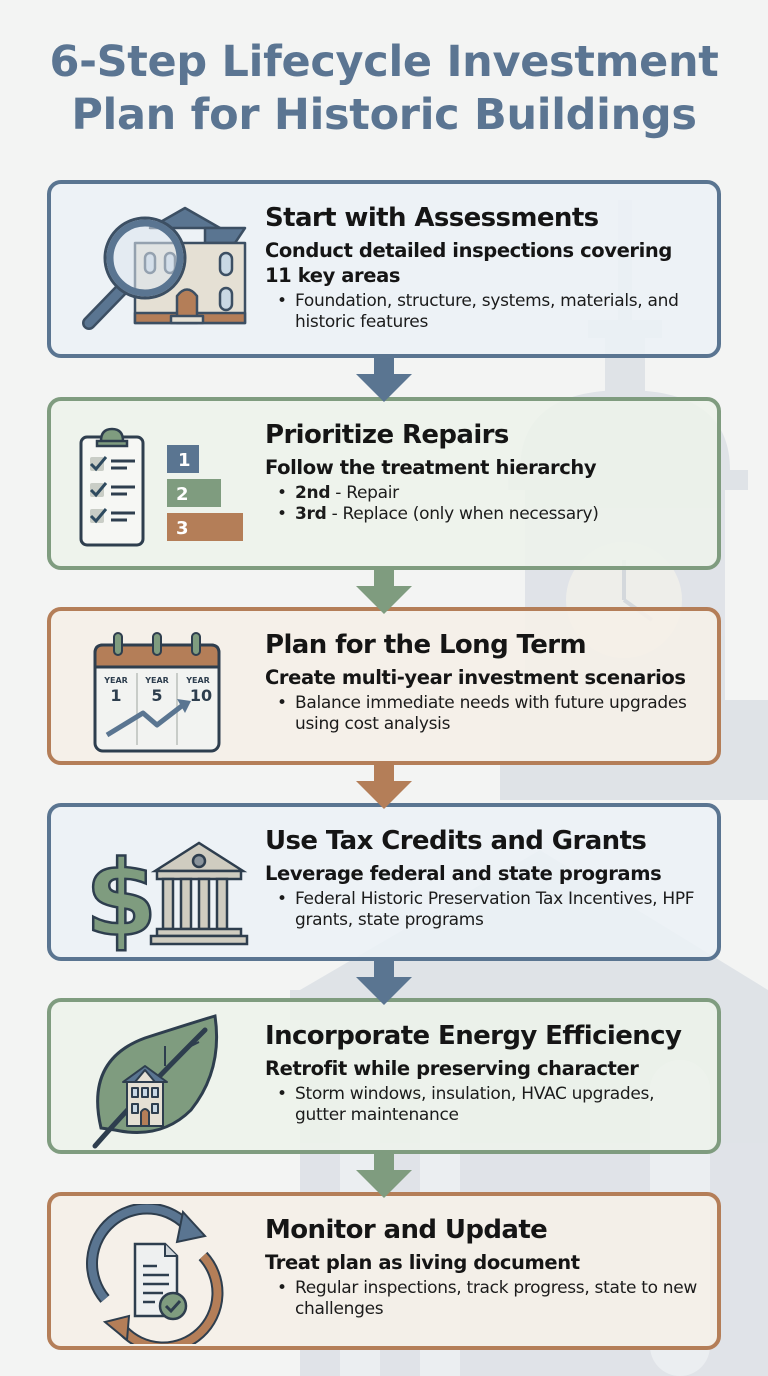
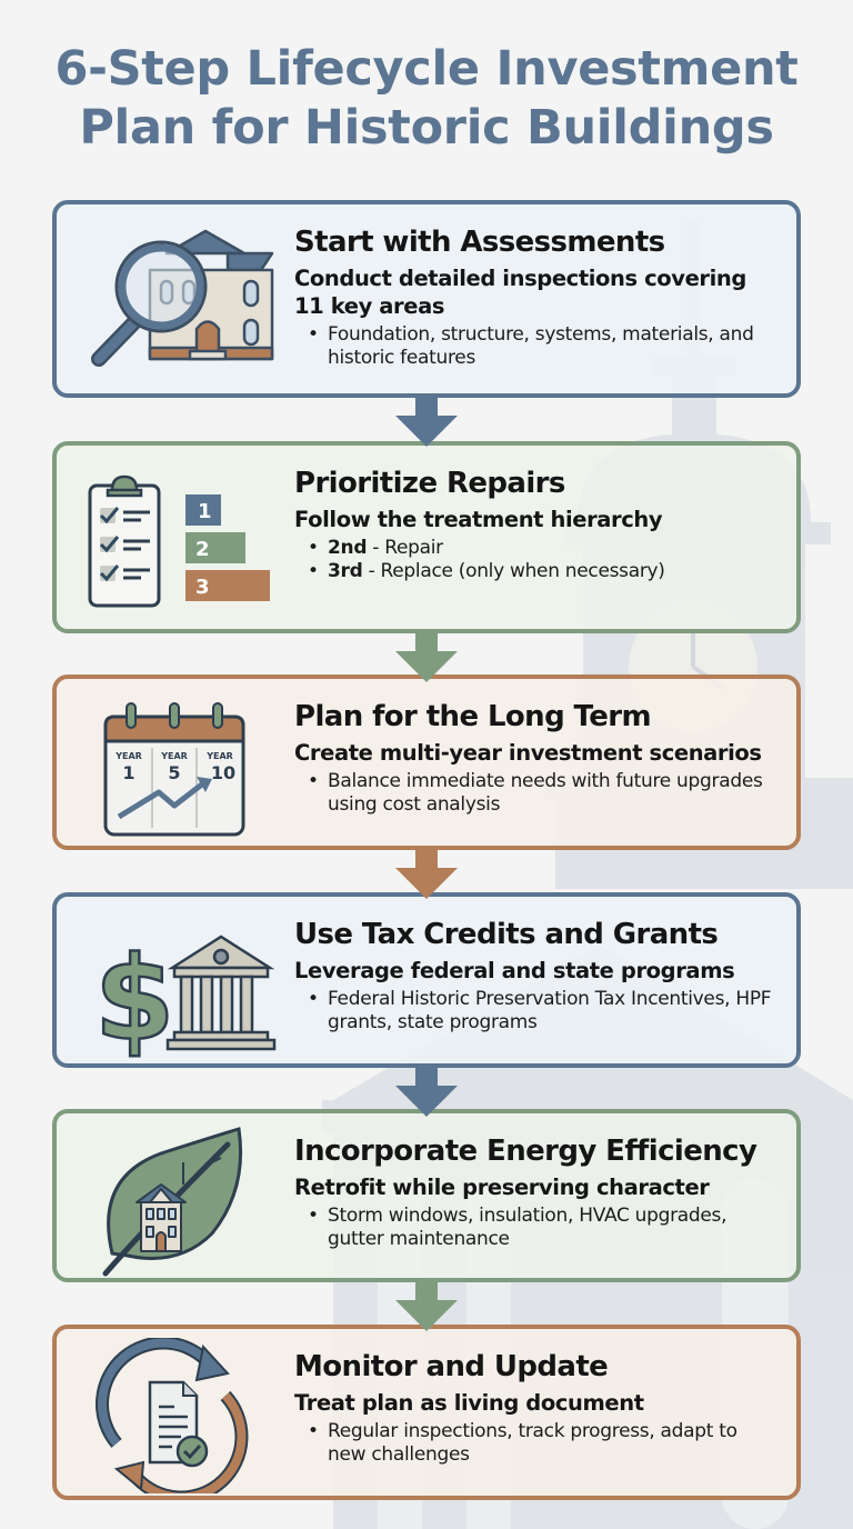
  6-Step Lifecycle Investment
  Plan for Historic Buildings
  Start with Assessments
  Conduct detailed inspections covering 11 key areas
  Foundation, structure, systems, materials, and historic features
  1
  2
  3
  Prioritize Repairs
  Follow the treatment hierarchy
  2nd - Repair
  3rd - Replace (only when necessary)
  YEAR
  YEAR
  YEAR
  1
  5
  10
  Plan for the Long Term
  Create multi-year investment scenarios
  Balance immediate needs with future upgrades using cost analysis
  $
  Use Tax Credits and Grants
  Leverage federal and state programs
  Federal Historic Preservation Tax Incentives, HPF grants, state programs
  Incorporate Energy Efficiency
  Retrofit while preserving character
  Storm windows, insulation, HVAC upgrades, gutter maintenance
  Monitor and Update
  Treat plan as living document
- Regular inspections, track progress, state to new challenges
+ Regular inspections, track progress, adapt to new challenges
